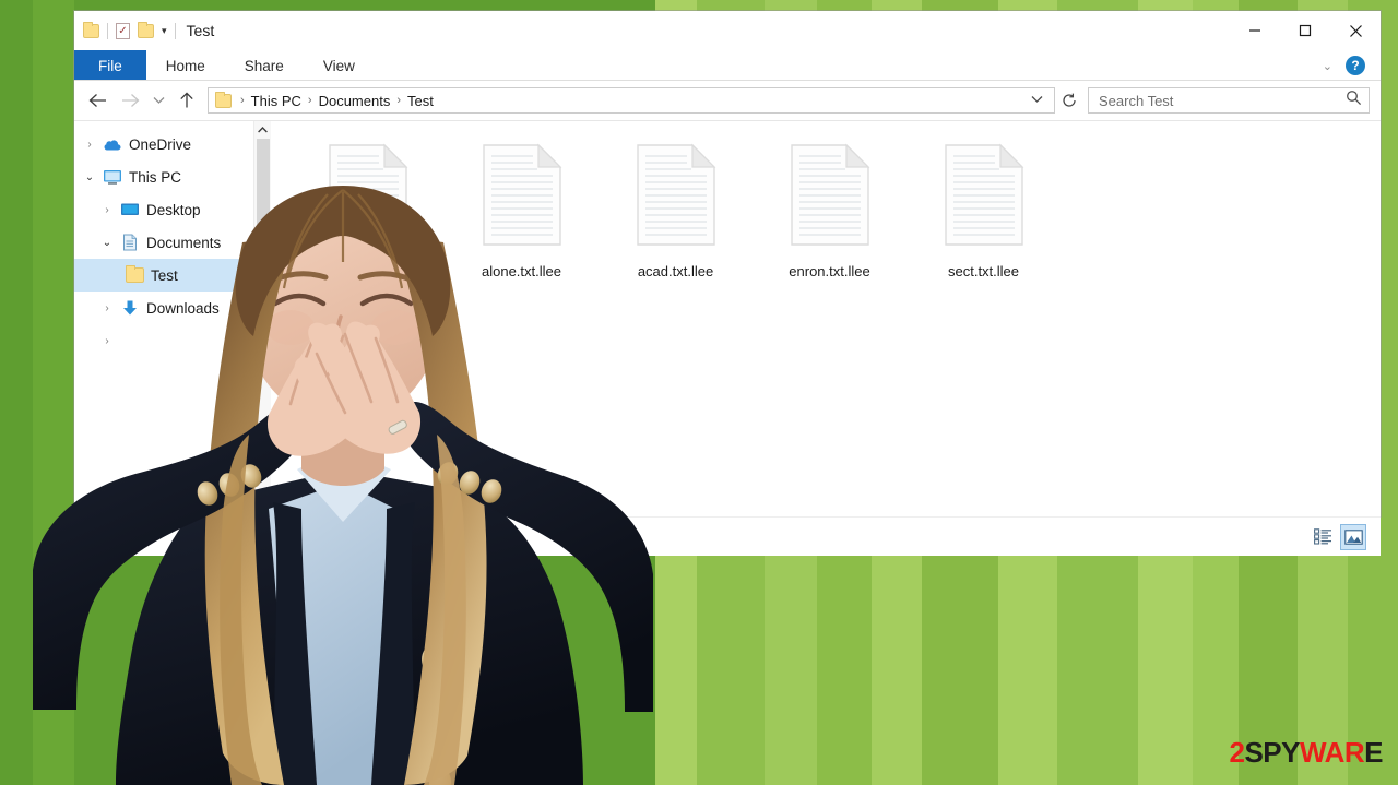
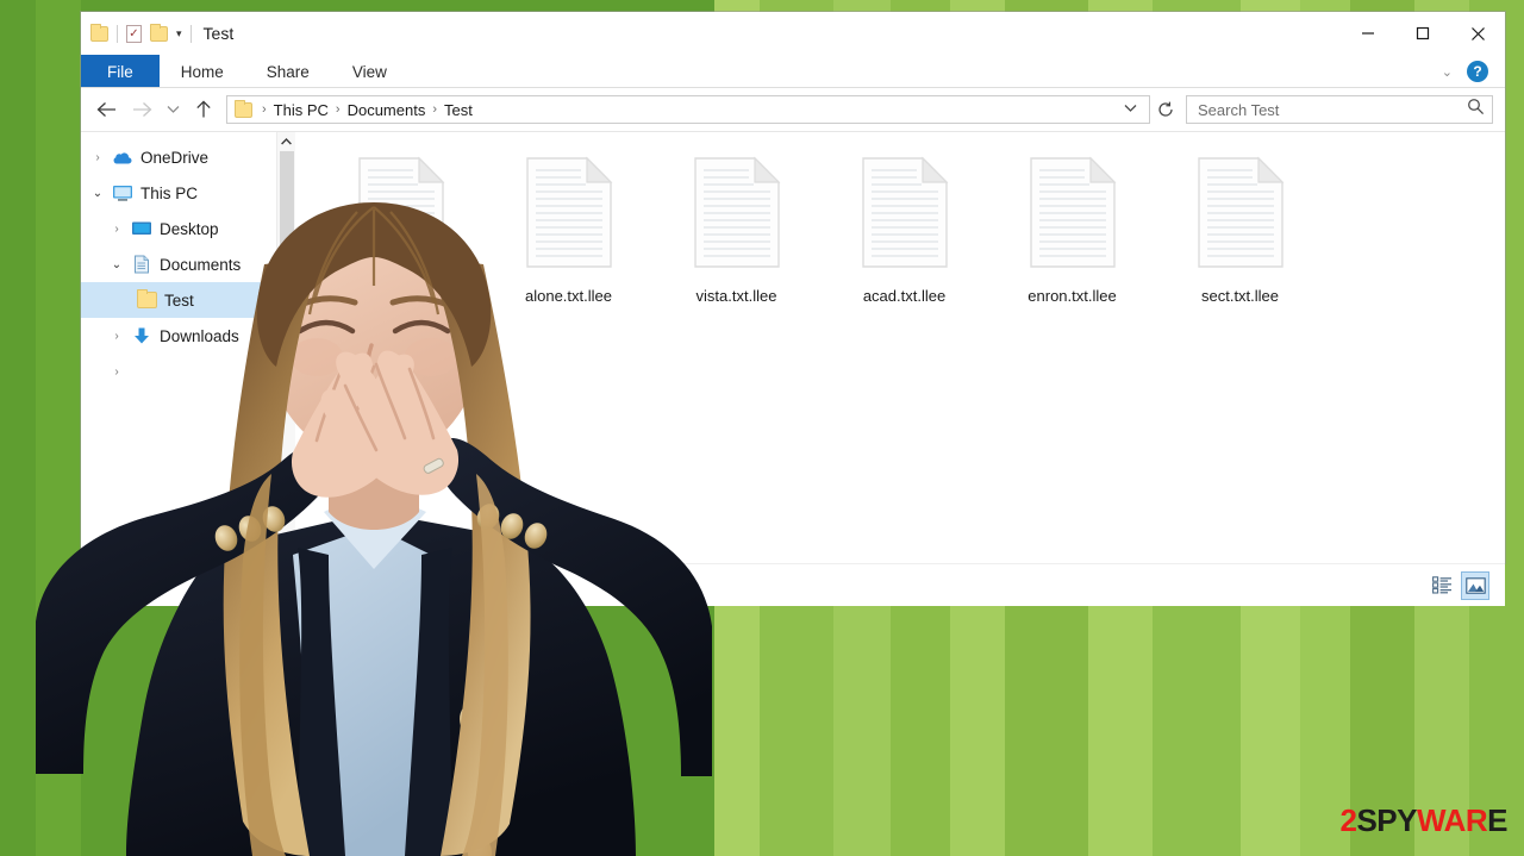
  ▾
  Test
  File
  Home
  Share
  View
  ⌄
  ?
  ›
  This PC
  ›
  Documents
  ›
  Test
  Search Test
  ›
  OneDrive
  ⌄
  This PC
  ›
  Desktop
  ⌄
  Documents
  Test
  ›
  Downloads
  ›
  alone.txt.llee
+ vista.txt.llee
  acad.txt.llee
  enron.txt.llee
  sect.txt.llee
  2
  SPY
  WAR
  E
